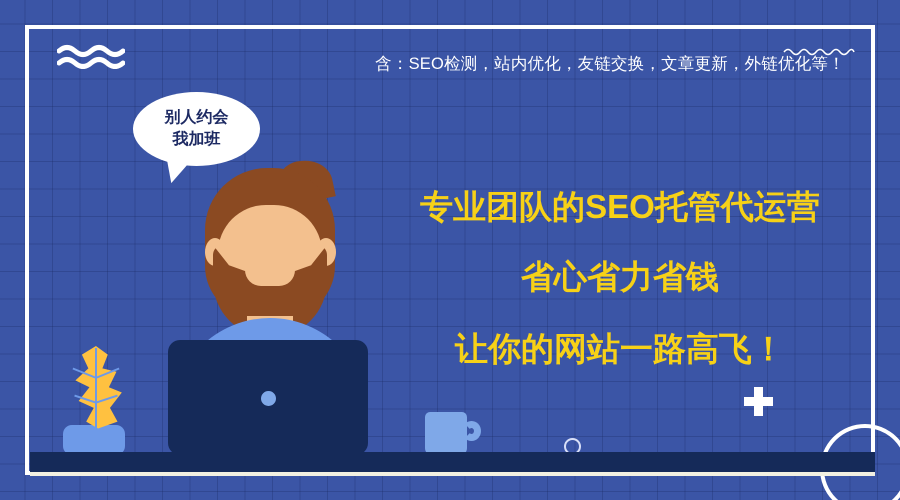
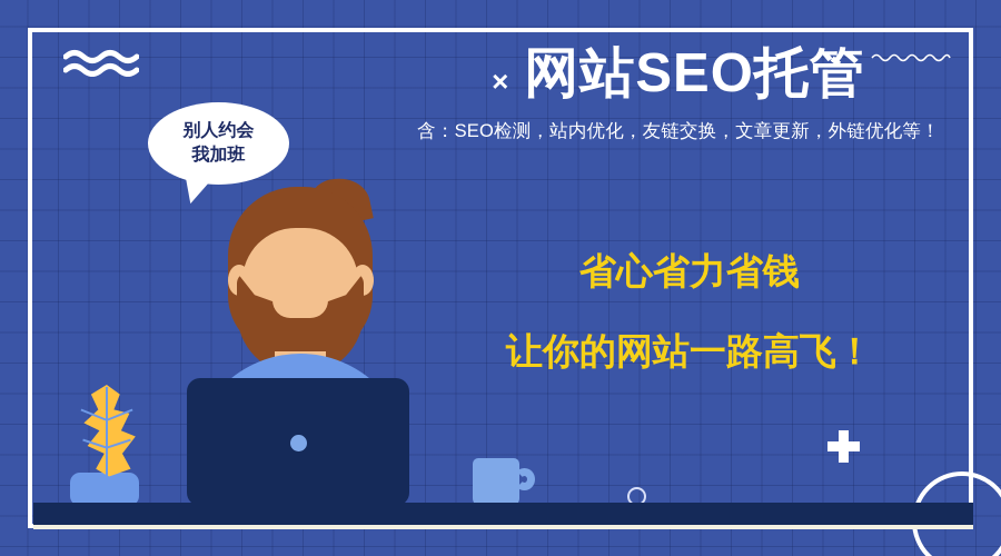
  别人约会
  我加班
+ ×
+ 网站SEO托管
  含：SEO检测，站内优化，友链交换，文章更新，外链优化等！
- 专业团队的SEO托管代运营
  省心省力省钱
  让你的网站一路高飞！
